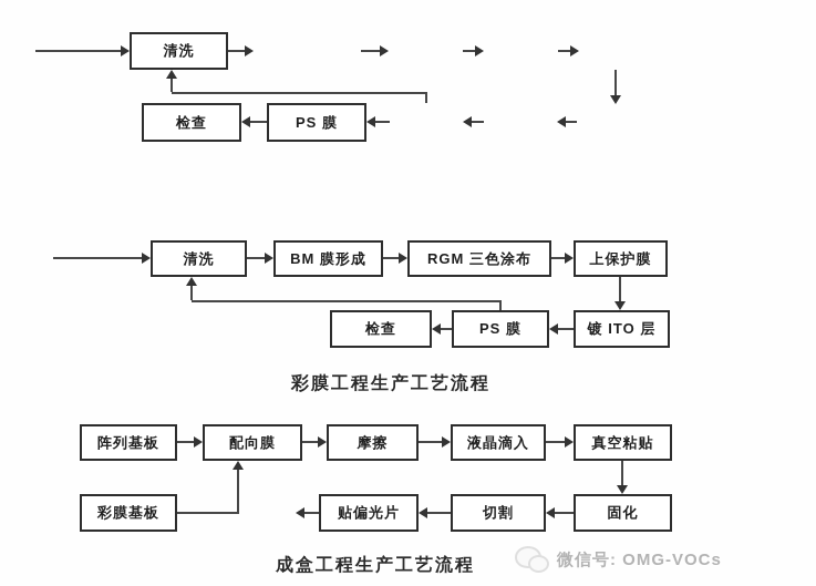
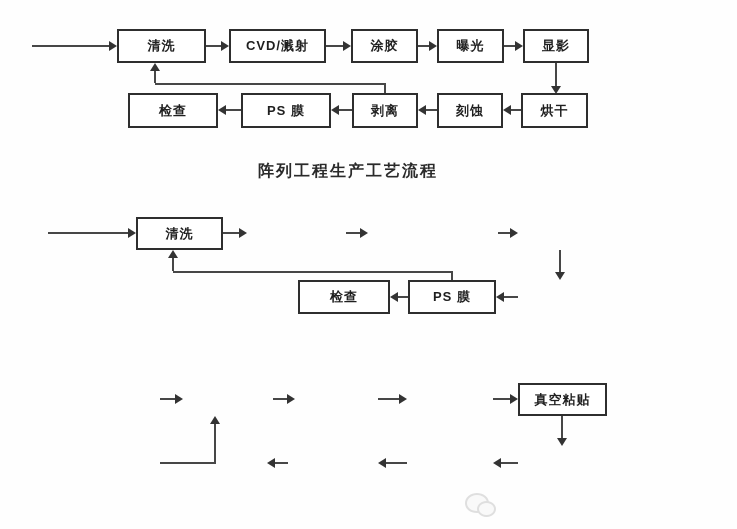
  清洗
+ CVD/溅射
+ 涂胶
+ 曝光
+ 显影
  检查
  PS 膜
+ 剥离
+ 刻蚀
+ 烘干
+ 阵列工程生产工艺流程
  清洗
- BM 膜形成
- RGM 三色涂布
- 上保护膜
  检查
  PS 膜
- 镀 ITO 层
- 彩膜工程生产工艺流程
- 阵列基板
- 配向膜
- 摩擦
- 液晶滴入
  真空粘贴
- 彩膜基板
- 贴偏光片
- 切割
- 固化
- 成盒工程生产工艺流程
- 微信号: OMG-VOCs
